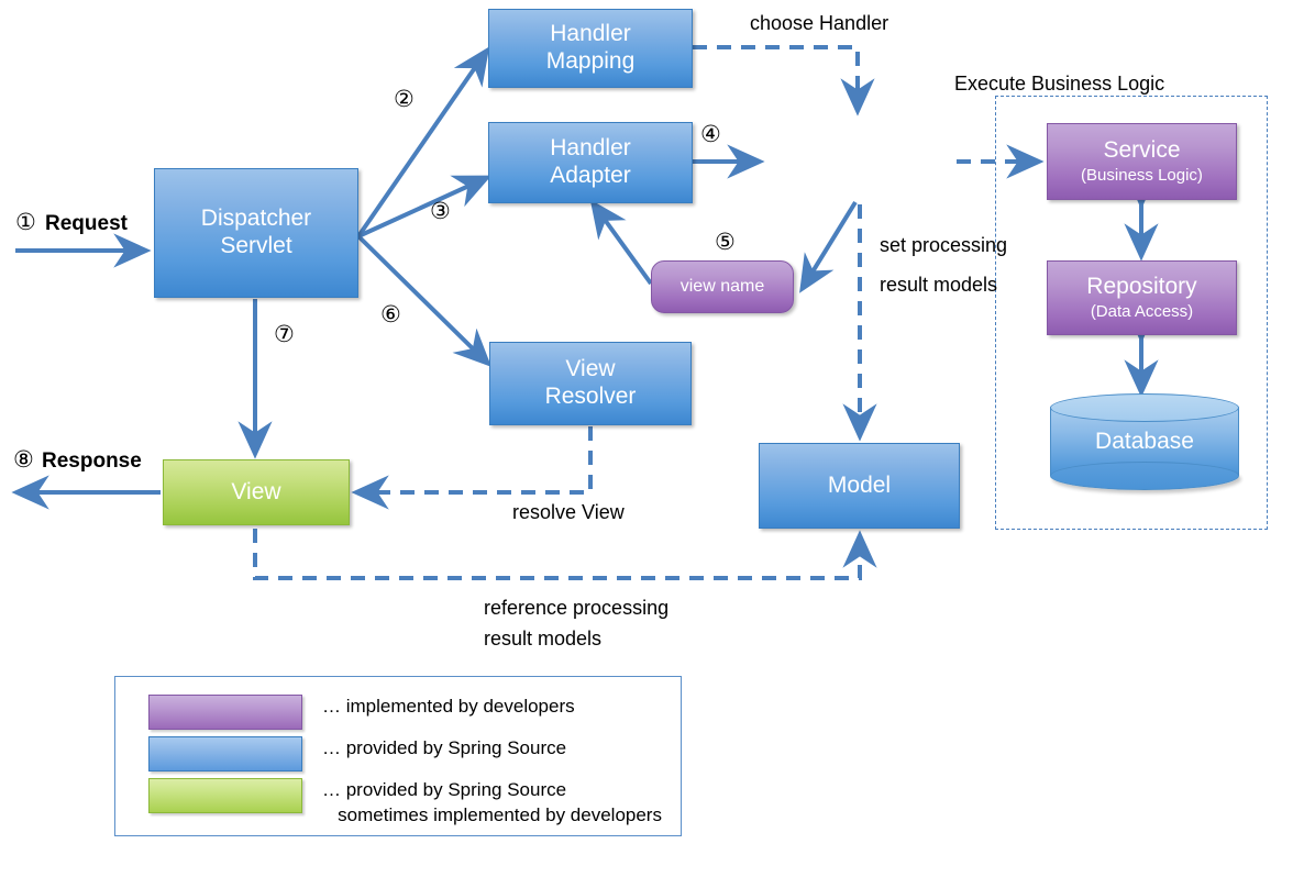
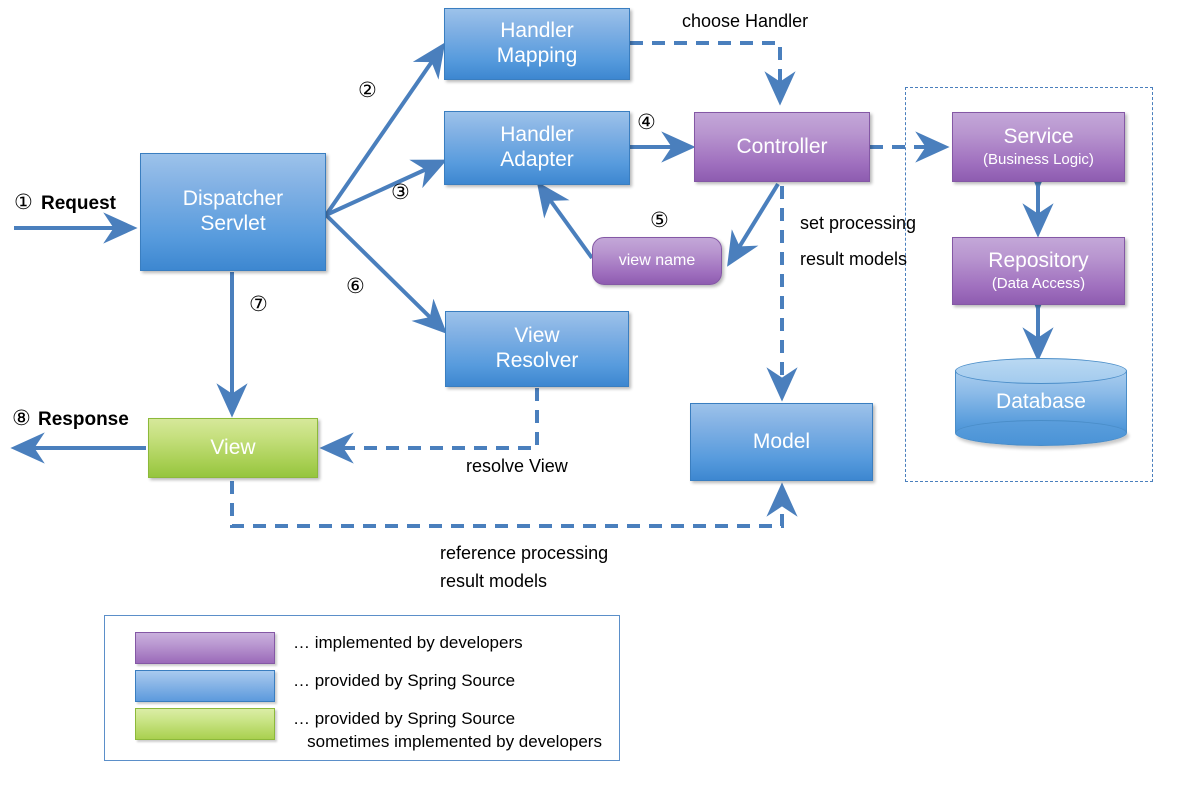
  Dispatcher
  Servlet
  Handler
  Mapping
  Handler
  Adapter
+ Controller
  view name
  View
  Resolver
  View
  Model
  Service
  (Business Logic)
  Repository
  (Data Access)
  Database
  Request
  ①
  Response
  ⑧
  ②
  ③
  ④
  ⑤
  ⑥
  ⑦
  choose Handler
- Execute Business Logic
  set processing
  result models
  resolve View
  reference processing
  result models
  … implemented by developers
  … provided by Spring Source
  … provided by Spring Source
  sometimes implemented by developers
